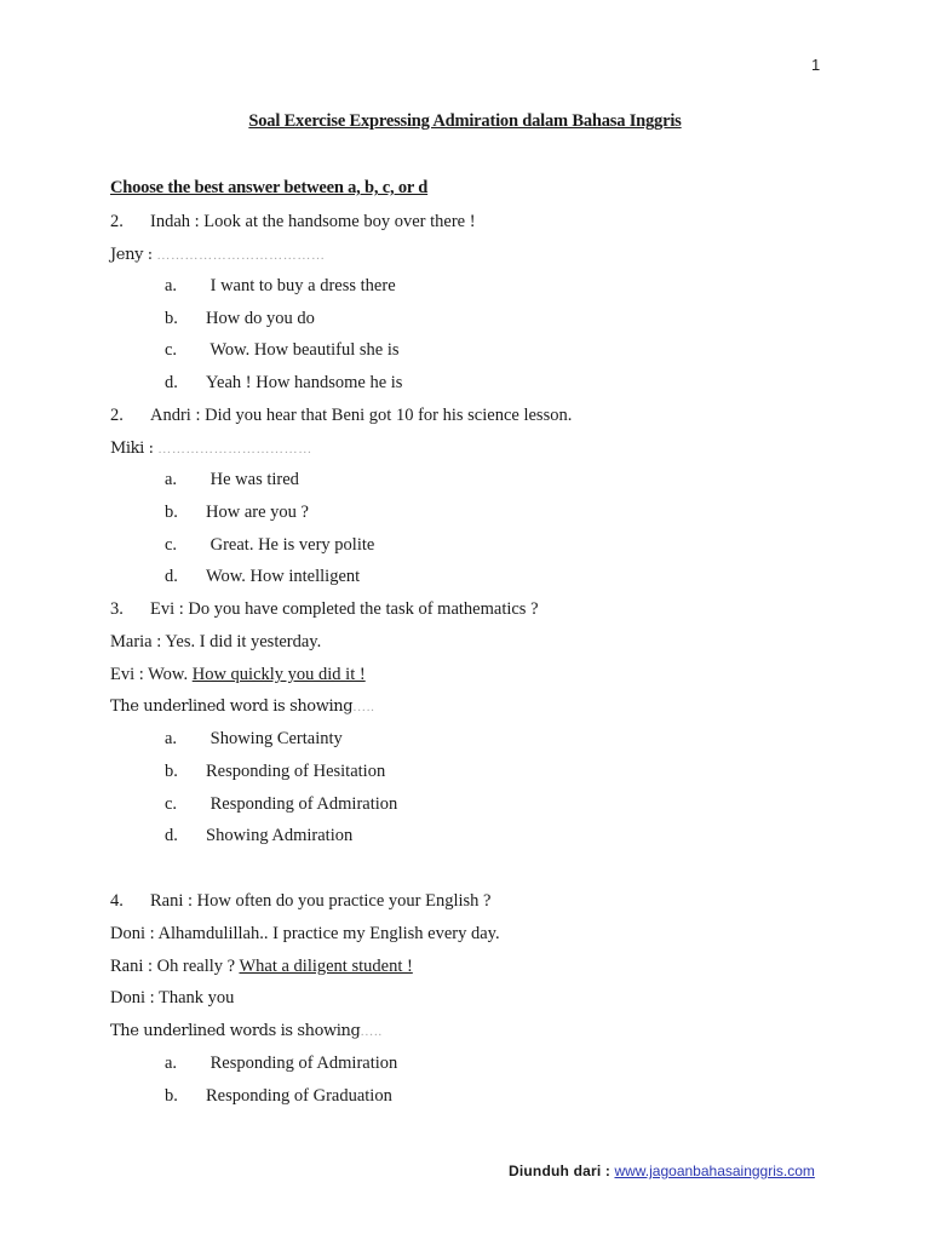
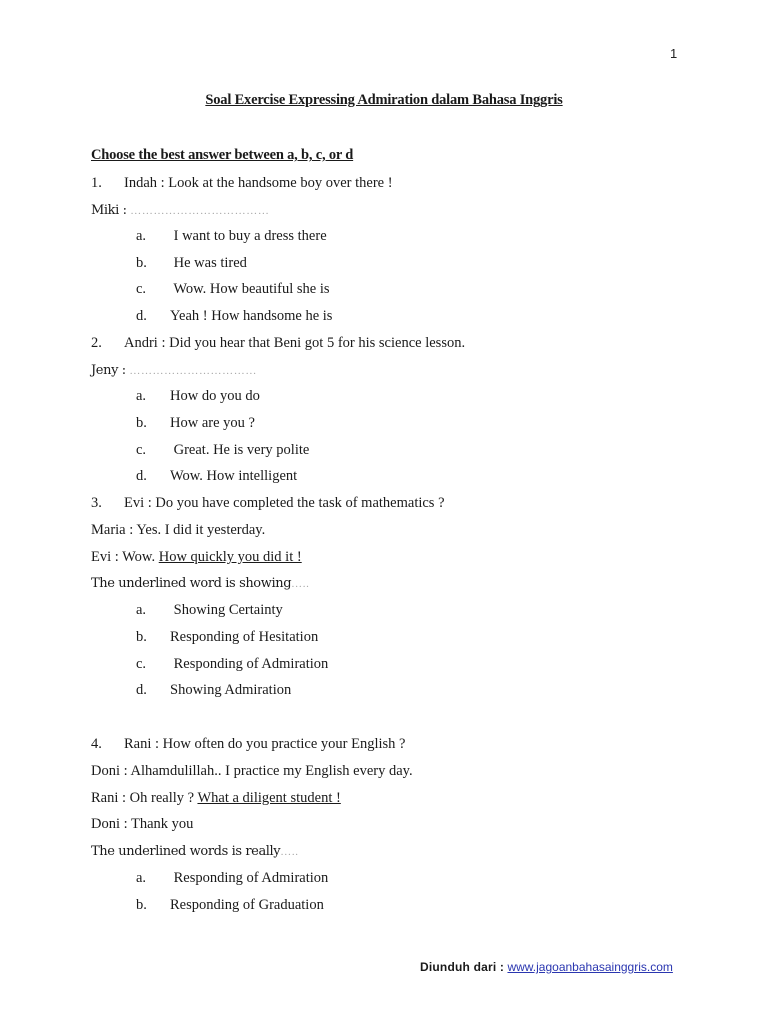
  1
  Soal Exercise Expressing Admiration dalam Bahasa Inggris
  Choose the best answer between a, b, c, or d
- 2. Indah : Look at the handsome boy over there !
+ 1. Indah : Look at the handsome boy over there !
- Jeny : ………………………………
+ Miki : ………………………………
  a. I want to buy a dress there
- b. How do you do
+ b. He was tired
  c. Wow. How beautiful she is
  d. Yeah ! How handsome he is
- 2. Andri : Did you hear that Beni got 10 for his science lesson.
+ 2. Andri : Did you hear that Beni got 5 for his science lesson.
- Miki : ……………………………
+ Jeny : ……………………………
- a. He was tired
+ a. How do you do
  b. How are you ?
  c. Great. He is very polite
  d. Wow. How intelligent
  3. Evi : Do you have completed the task of mathematics ?
  Maria : Yes. I did it yesterday.
  Evi : Wow. How quickly you did it !
  The underlined word is showing…..
  a. Showing Certainty
  b. Responding of Hesitation
  c. Responding of Admiration
  d. Showing Admiration
  4. Rani : How often do you practice your English ?
  Doni : Alhamdulillah.. I practice my English every day.
  Rani : Oh really ? What a diligent student !
  Doni : Thank you
- The underlined words is showing…..
+ The underlined words is really…..
  a. Responding of Admiration
  b. Responding of Graduation
  Diunduh dari : www.jagoanbahasainggris.com
